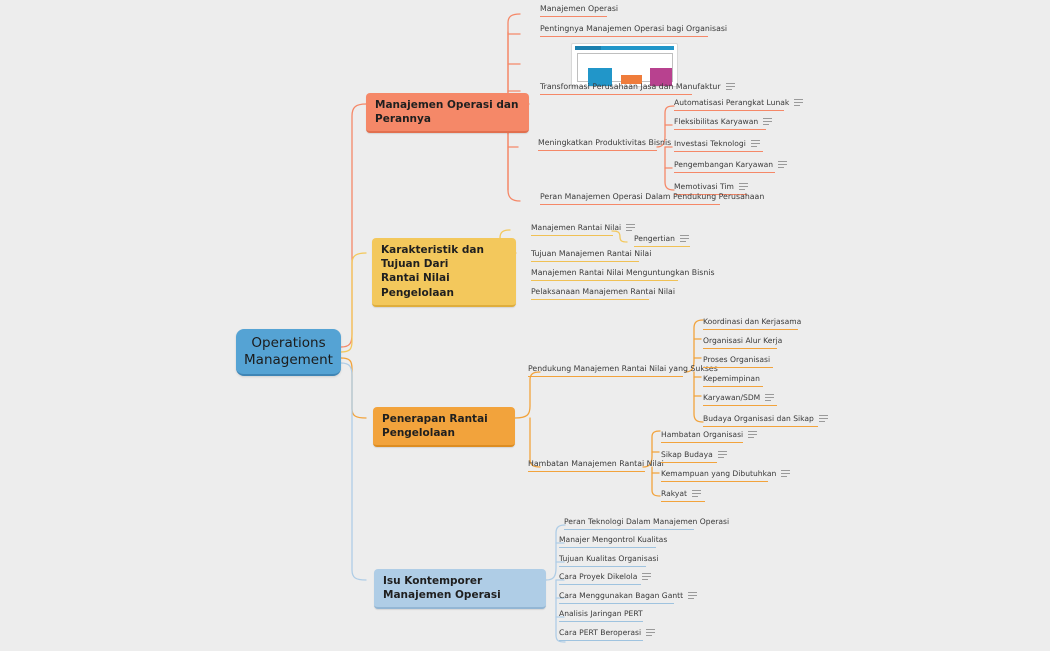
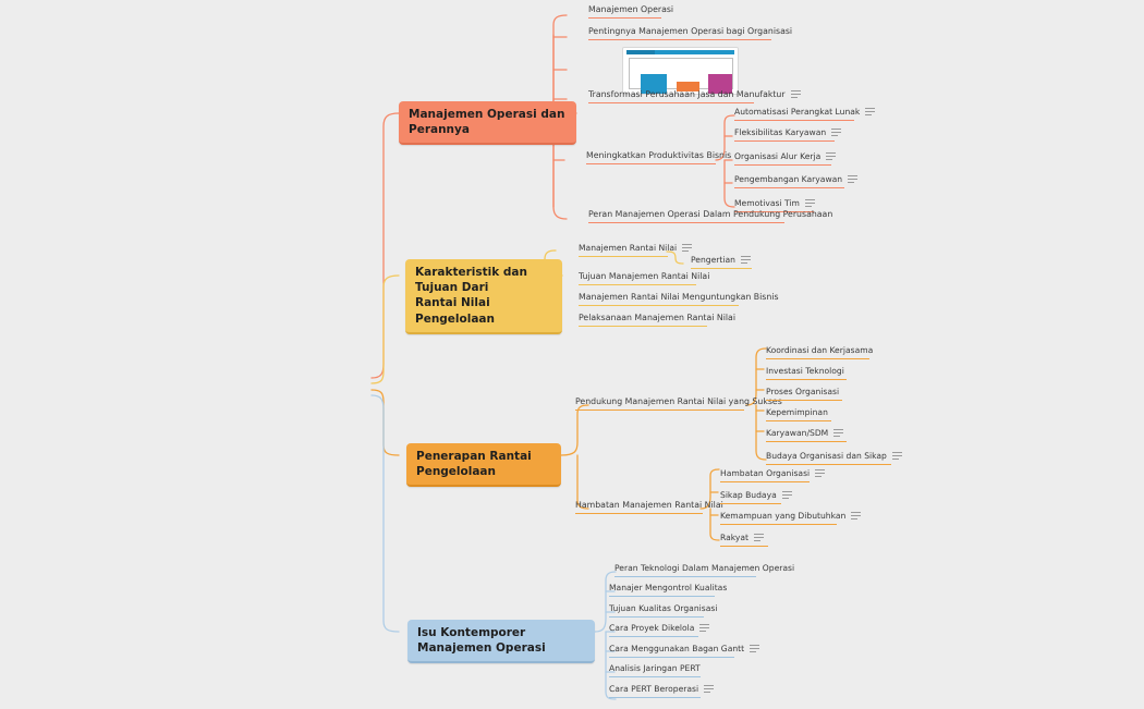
- Operations
- Management
  Manajemen Operasi dan Perannya
  Manajemen Operasi
  Pentingnya Manajemen Operasi bagi Organisasi
  Transformasi Perusahaan Jasa dan Manufaktur
  Meningkatkan Produktivitas Bisnis
  Automatisasi Perangkat Lunak
  Fleksibilitas Karyawan
- Investasi Teknologi
+ Organisasi Alur Kerja
  Pengembangan Karyawan
  Memotivasi Tim
  Peran Manajemen Operasi Dalam Pendukung Perusahaan
  Karakteristik dan Tujuan Dari
  Rantai Nilai Pengelolaan
  Manajemen Rantai Nilai
  Pengertian
  Tujuan Manajemen Rantai Nilai
  Manajemen Rantai Nilai Menguntungkan Bisnis
  Pelaksanaan Manajemen Rantai Nilai
  Penerapan Rantai Pengelolaan
  Pendukung Manajemen Rantai Nilai yang Sukses
  Koordinasi dan Kerjasama
- Organisasi Alur Kerja
+ Investasi Teknologi
  Proses Organisasi
  Kepemimpinan
  Karyawan/SDM
  Budaya Organisasi dan Sikap
  Hambatan Manajemen Rantai Nilai
  Hambatan Organisasi
  Sikap Budaya
  Kemampuan yang Dibutuhkan
  Rakyat
  Isu Kontemporer Manajemen Operasi
  Peran Teknologi Dalam Manajemen Operasi
  Manajer Mengontrol Kualitas
  Tujuan Kualitas Organisasi
  Cara Proyek Dikelola
  Cara Menggunakan Bagan Gantt
  Analisis Jaringan PERT
  Cara PERT Beroperasi
